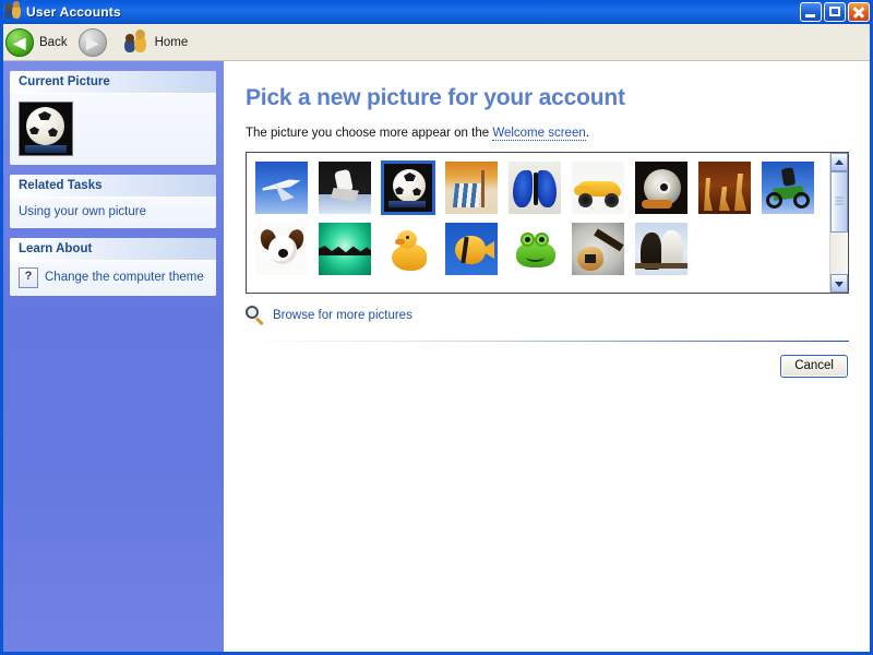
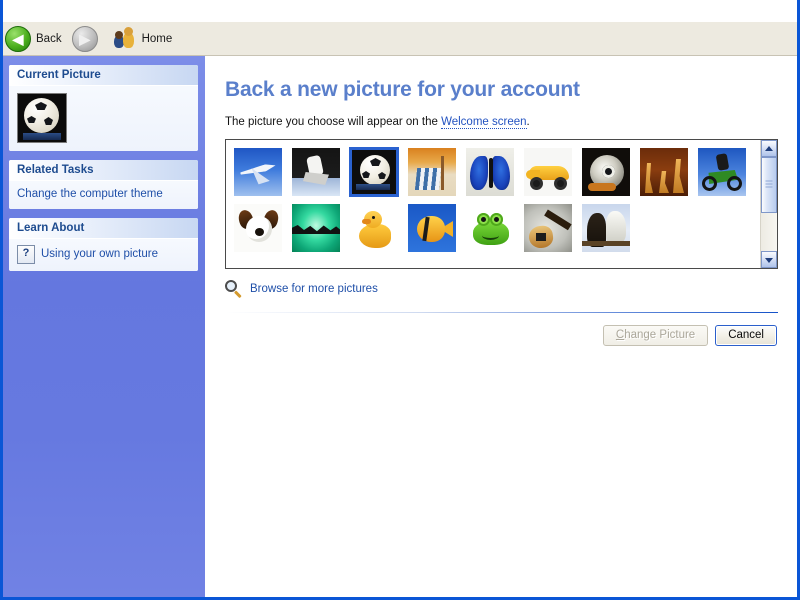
- User Accounts
  ◀
  Back
  ▶
  Home
  Current Picture
  Related Tasks
- Using your own picture
+ Change the computer theme
  Learn About
- Change the computer theme
+ Using your own picture
- Pick a new picture for your account
+ Back a new picture for your account
- The picture you choose more appear on the Welcome screen.
+ The picture you choose will appear on the Welcome screen.
  Browse for more pictures
+ Change Picture
  Cancel
